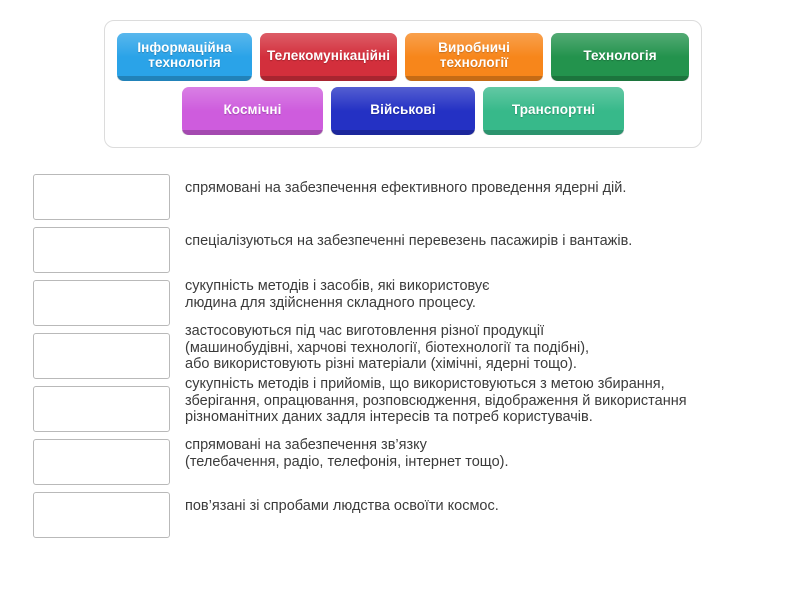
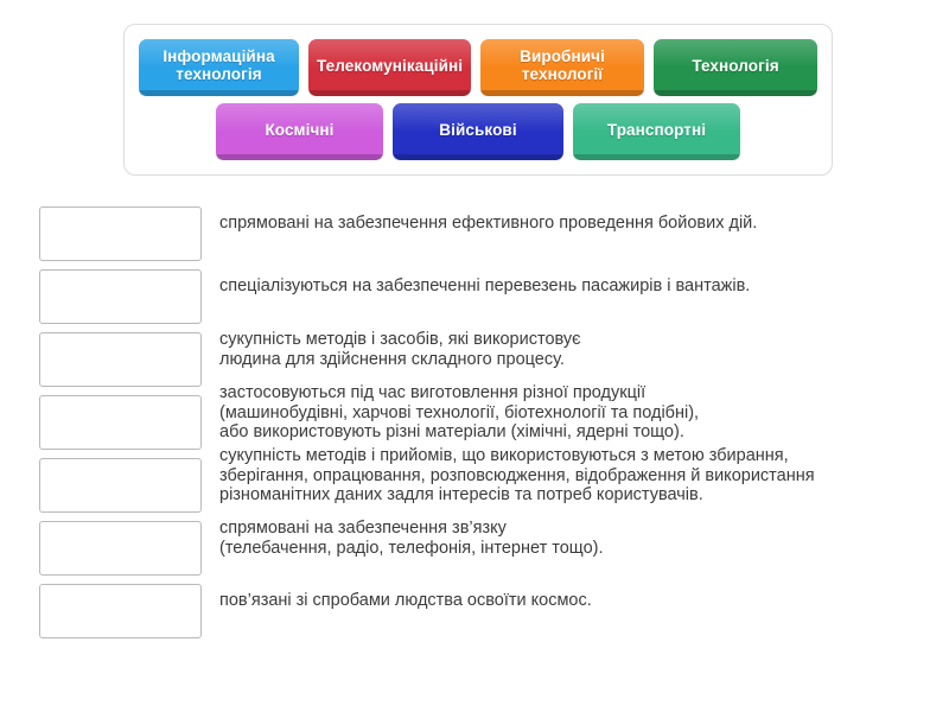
  технологія
  технології
- спрямовані на забезпечення ефективного проведення ядерні дій.
+ спрямовані на забезпечення ефективного проведення бойових дій.
  спеціалізуються на забезпеченні перевезень пасажирів і вантажів.
  сукупність методів і засобів, які використовує
  людина для здійснення складного процесу.
  застосовуються під час виготовлення різної продукції
  (машинобудівні, харчові технології, біотехнології та подібні),
  або використовують різні матеріали (хімічні, ядерні тощо).
  сукупність методів і прийомів, що використовуються з метою збирання,
  зберігання, опрацювання, розповсюдження, відображення й використання
  різноманітних даних задля інтересів та потреб користувачів.
  спрямовані на забезпечення зв’язку
  (телебачення, радіо, телефонія, інтернет тощо).
  пов’язані зі спробами людства освоїти космос.
